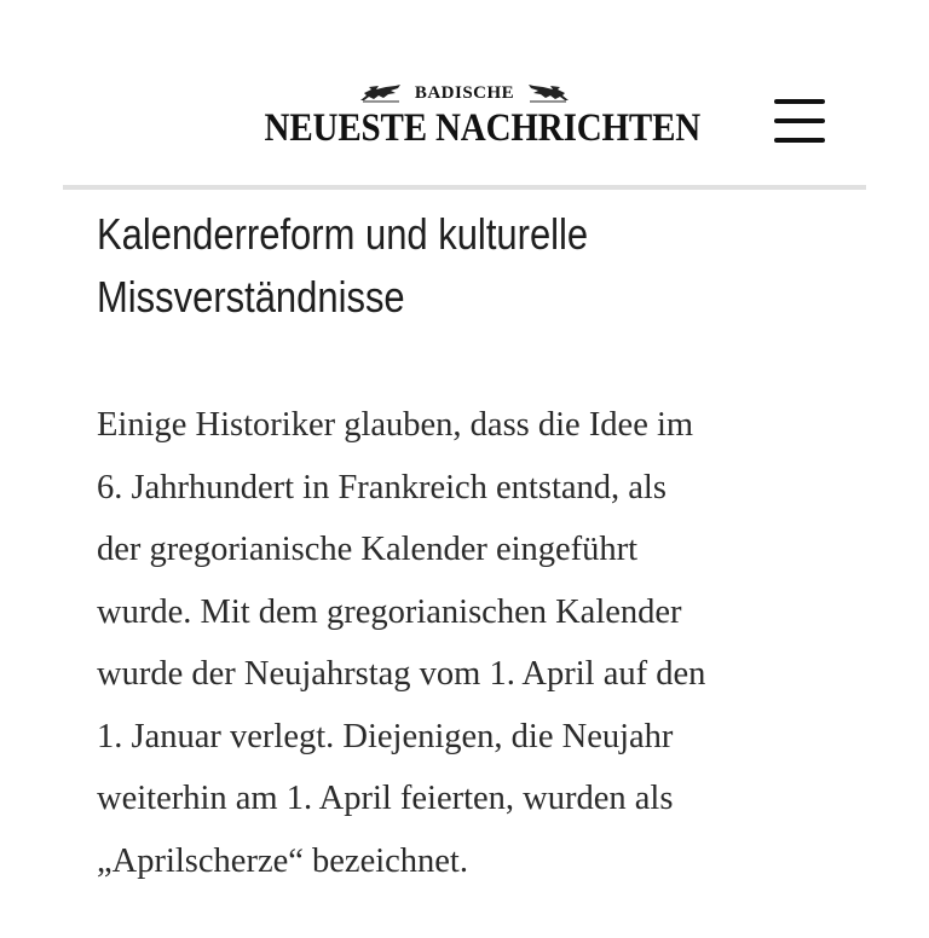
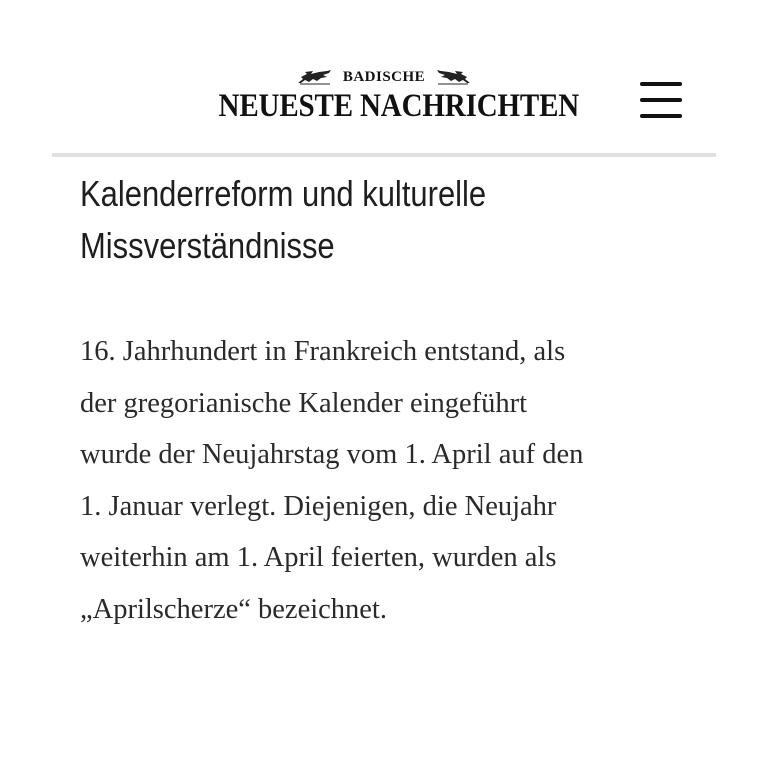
  BADISCHE
  NEUESTE NACHRICHTEN
  Kalenderreform und kulturelle
  Missverständnisse
- Einige Historiker glauben, dass die Idee im
- 6. Jahrhundert in Frankreich entstand, als
+ 16. Jahrhundert in Frankreich entstand, als
  der gregorianische Kalender eingeführt
- wurde. Mit dem gregorianischen Kalender
  wurde der Neujahrstag vom 1. April auf den
  1. Januar verlegt. Diejenigen, die Neujahr
  weiterhin am 1. April feierten, wurden als
  „Aprilscherze“ bezeichnet.
